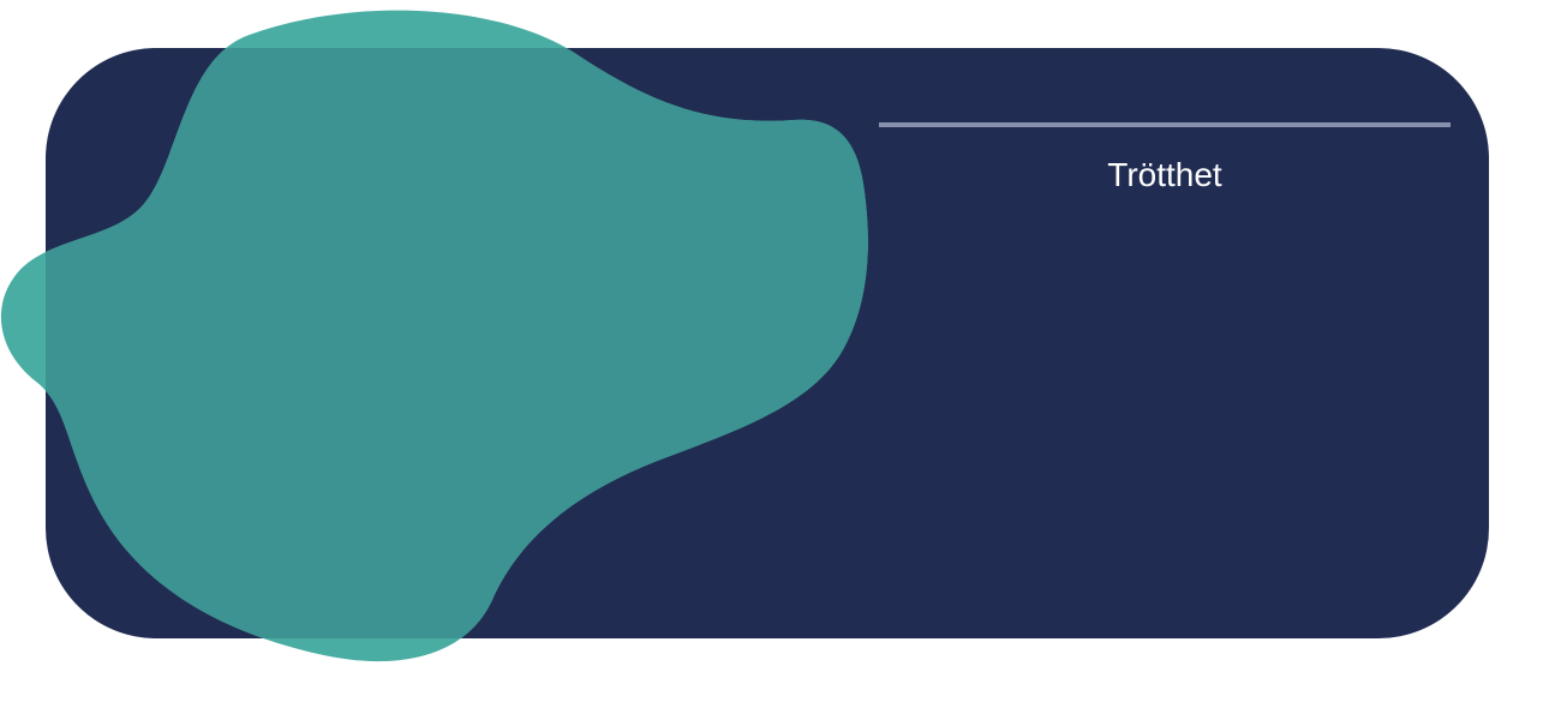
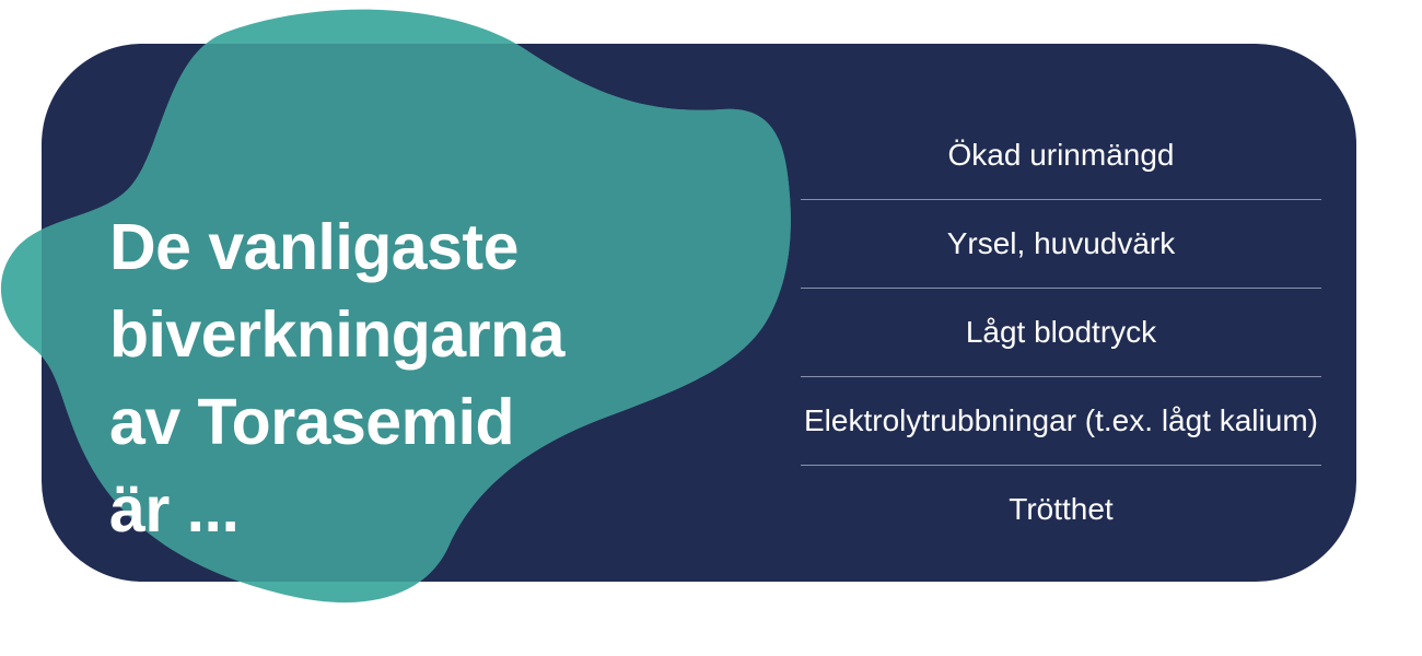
+ De vanligaste
+ biverkningarna
+ av Torasemid
+ är ...
+ Ökad urinmängd
+ Yrsel, huvudvärk
+ Lågt blodtryck
+ Elektrolytrubbningar (t.ex. lågt kalium)
  Trötthet
